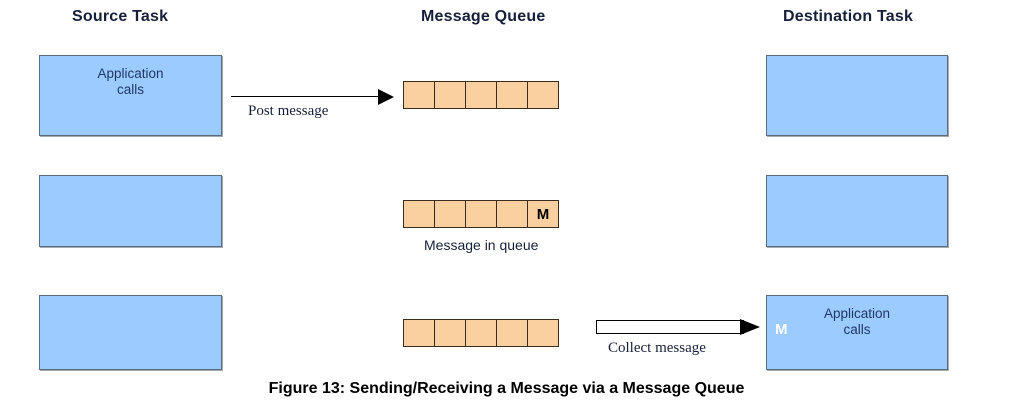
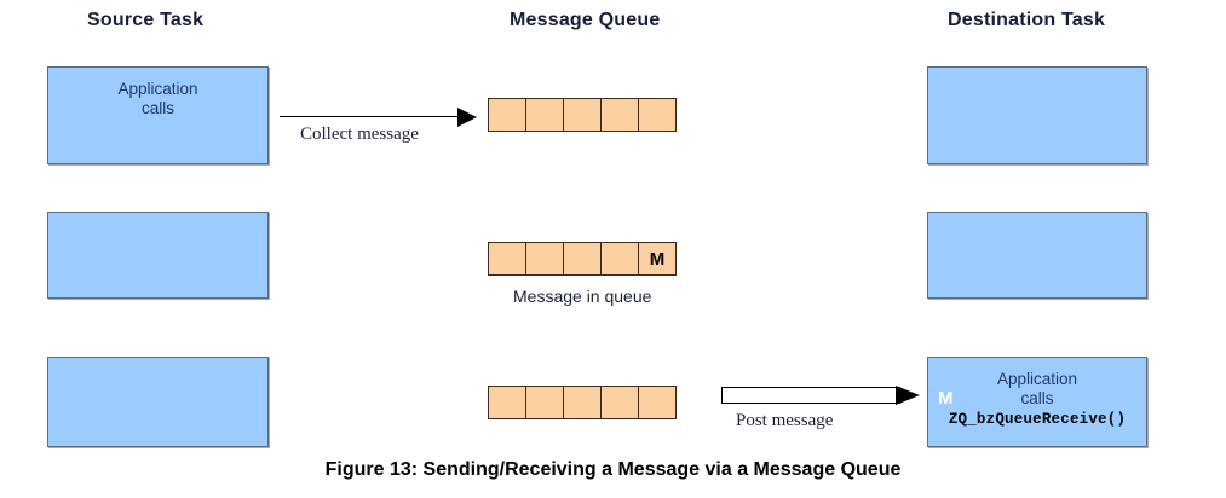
  Source Task
  Message Queue
  Destination Task
  Application
  calls
- Post message
+ Collect message
  M
  Message in queue
- Collect message
+ Post message
  Application
  calls
+ ZQ_bzQueueReceive()
  M
  Figure 13: Sending/Receiving a Message via a Message Queue
